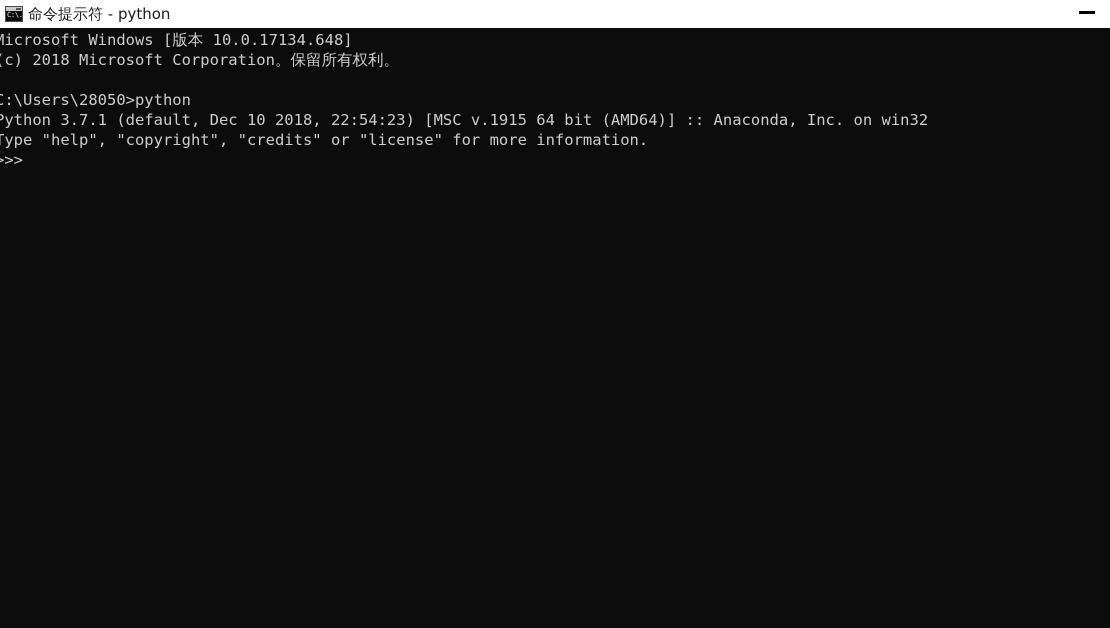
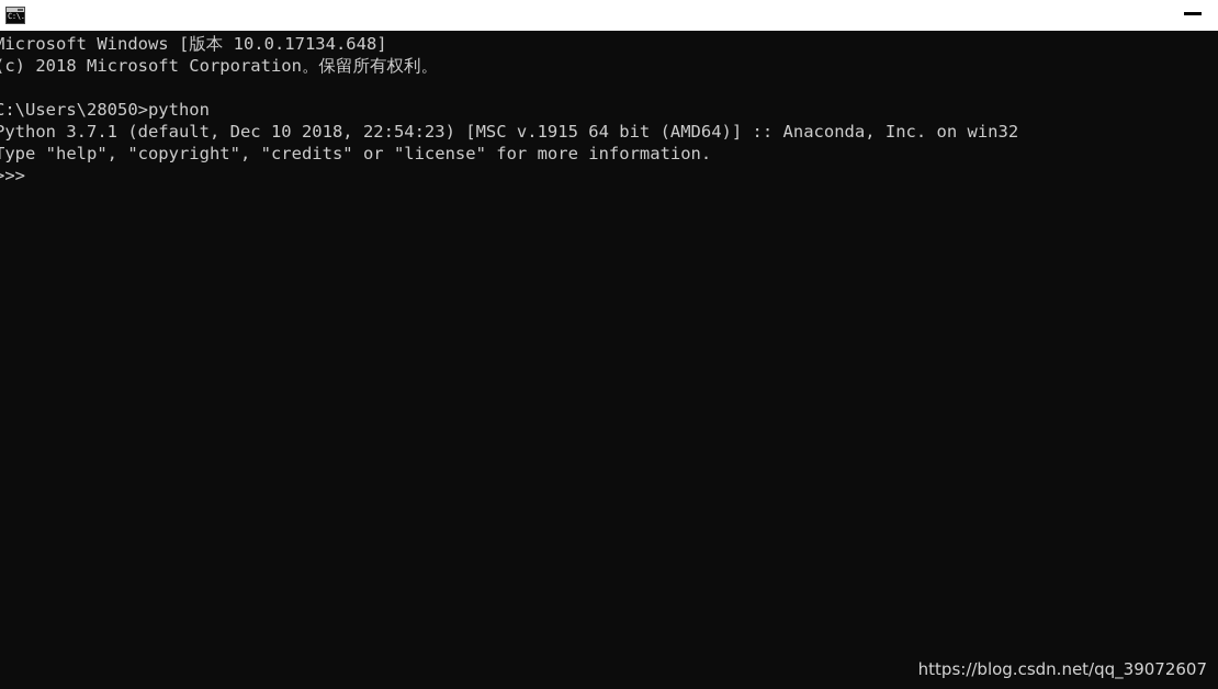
  C:\.
- 命令提示符 - python
  icrosoft Windows [版本 10.0.17134.648] c) 2018 Microsoft Corporation。保留所有权利。 :\Users\28050>python ython 3.7.1 (default, Dec 10 2018, 22:54:23) [MSC v.1915 64 bit (AMD64)] :: Anaconda, Inc. on win32 ype "help", "copyright", "credits" or "license" for more information. >>
+ https://blog.csdn.net/qq_39072607
